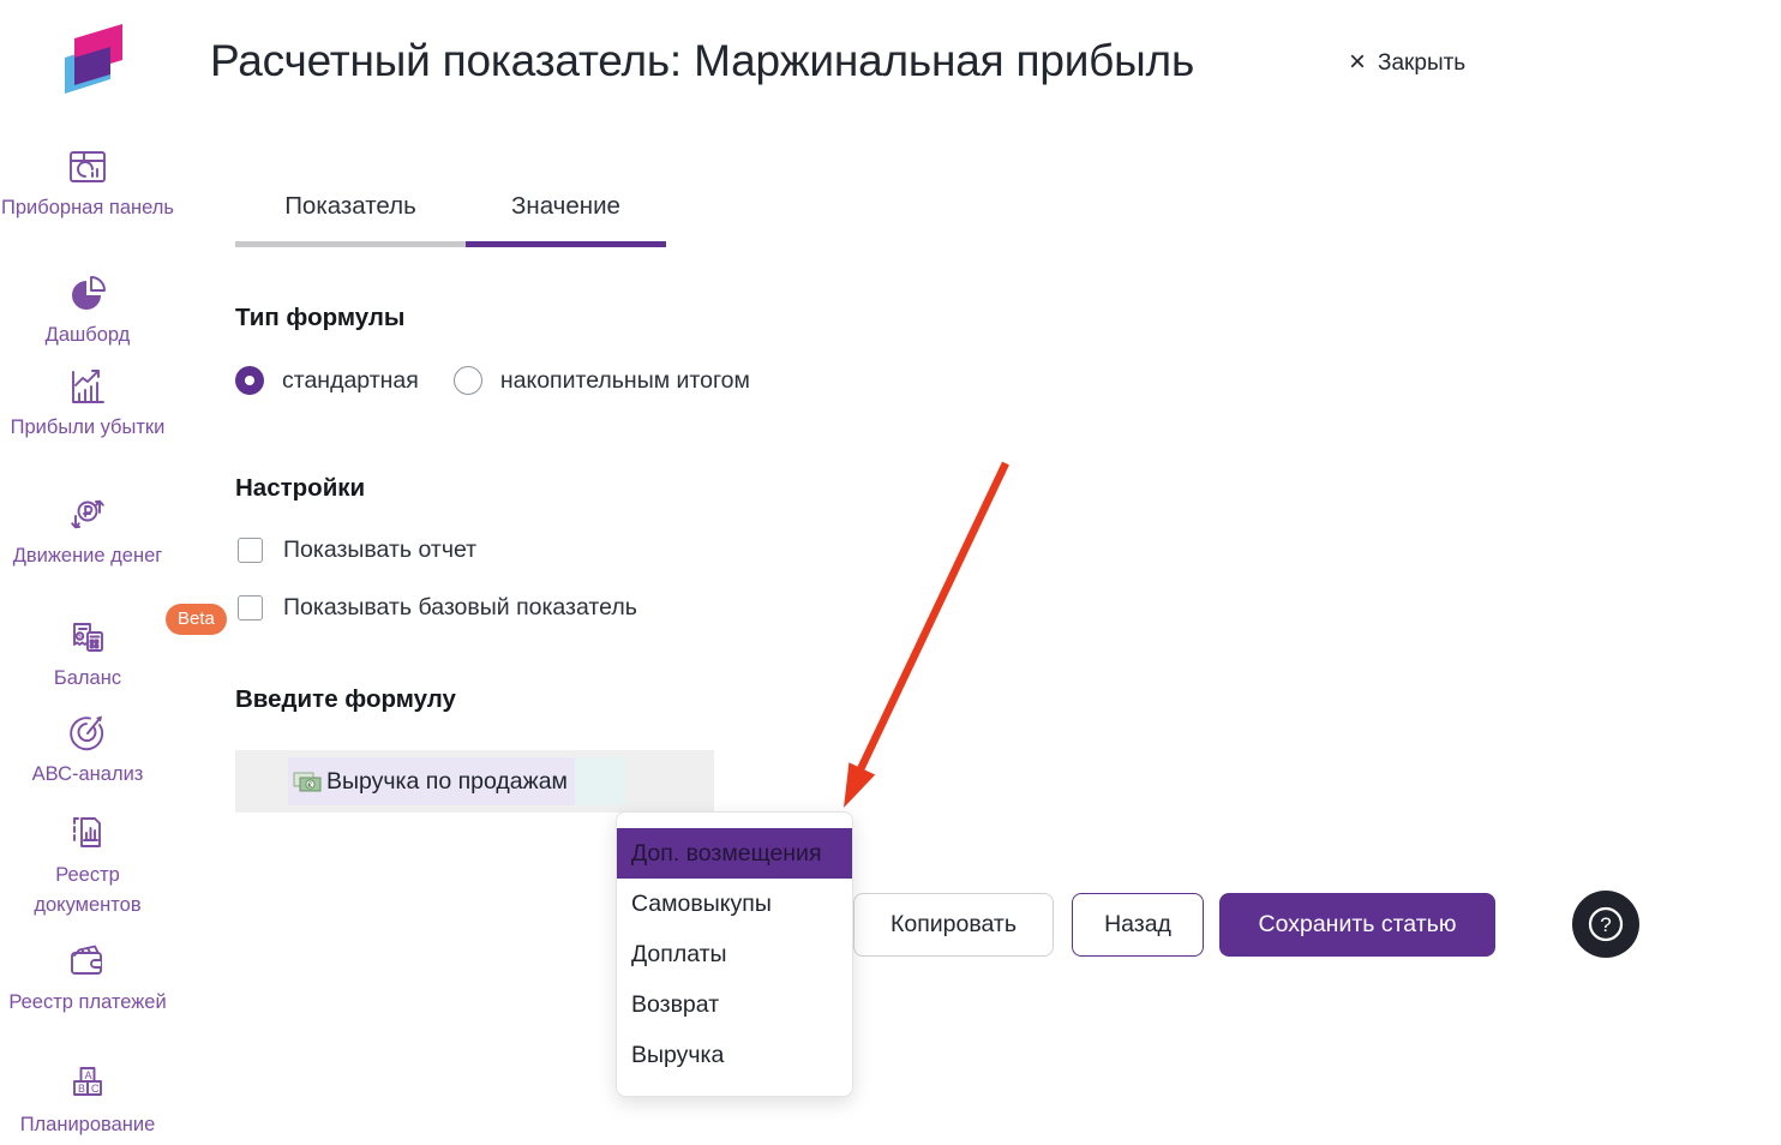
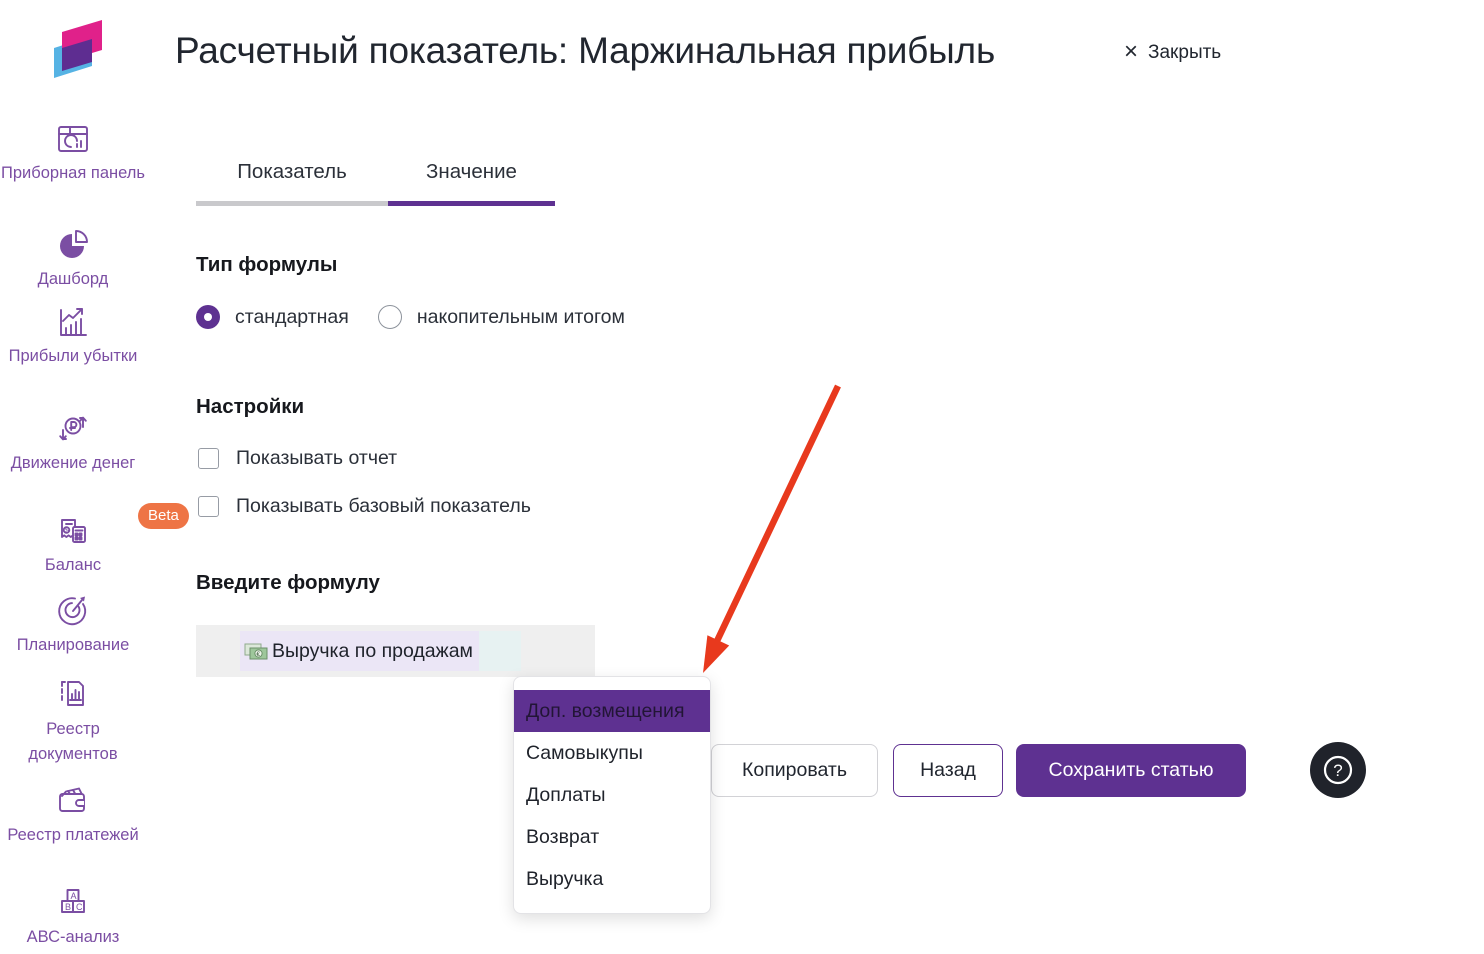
  Приборная панель
  Дашборд
  Прибыли убытки
  Движение денег
  Beta
  Баланс
- АВС-анализ
+ Планирование
  Реестр документов
  Реестр платежей
  А
  В
  С
- Планирование
+ АВС-анализ
  Расчетный показатель: Маржинальная прибыль
  ×
  Закрыть
  Показатель
  Значение
  Тип формулы
  стандартная
  накопительным итогом
  Настройки
  Показывать отчет
  Показывать базовый показатель
  Введите формулу
  Выручка по продажам
  Доп. возмещения
  Самовыкупы
  Доплаты
  Возврат
  Выручка
  Копировать
  Назад
  Сохранить статью
  ?
